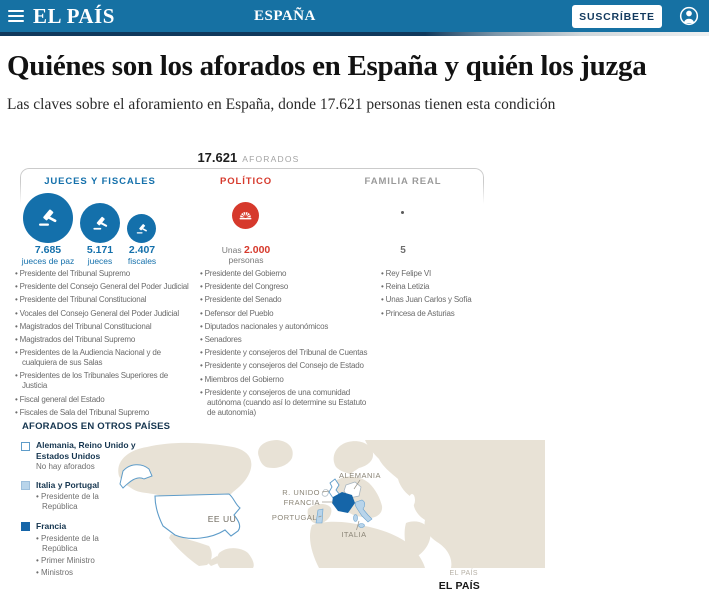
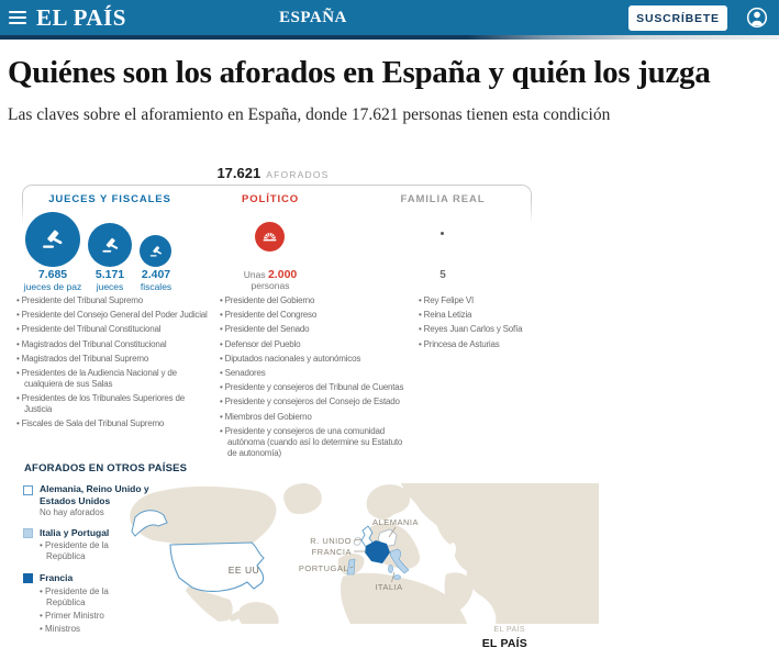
  EL PAÍS
  ESPAÑA
  SUSCRÍBETE
  Quiénes son los aforados en España y quién los juzga
  Las claves sobre el aforamiento en España, donde 17.621 personas tienen esta condición
  17.621 AFORADOS
  JUECES Y FISCALES
  POLÍTICO
  FAMILIA REAL
  7.685
  jueces de paz
  5.171
  jueces
  2.407
  fiscales
  Unas 2.000
  personas
  5
  Presidente del Tribunal Supremo
  Presidente del Consejo General del Poder Judicial
  Presidente del Tribunal Constitucional
- Vocales del Consejo General del Poder Judicial
  Magistrados del Tribunal Constitucional
  Magistrados del Tribunal Supremo
  Presidentes de la Audiencia Nacional y de cualquiera de sus Salas
  Presidentes de los Tribunales Superiores de Justicia
- Fiscal general del Estado
  Fiscales de Sala del Tribunal Supremo
  Presidente del Gobierno
  Presidente del Congreso
  Presidente del Senado
  Defensor del Pueblo
  Diputados nacionales y autonómicos
  Senadores
  Presidente y consejeros del Tribunal de Cuentas
  Presidente y consejeros del Consejo de Estado
  Miembros del Gobierno
  Presidente y consejeros de una comunidad autónoma (cuando así lo determine su Estatuto de autonomía)
  Rey Felipe VI
  Reina Letizia
- Unas Juan Carlos y Sofía
+ Reyes Juan Carlos y Sofía
  Princesa de Asturias
  AFORADOS EN OTROS PAÍSES
  Alemania, Reino Unido y Estados Unidos
  No hay aforados
  Italia y Portugal
  Presidente de la República
  Francia
  Presidente de la República
  Primer Ministro
  Ministros
  EE UU
  ALEMANIA
  R. UNIDO
  FRANCIA
  PORTUGAL
  ITALIA
  EL PAÍS
